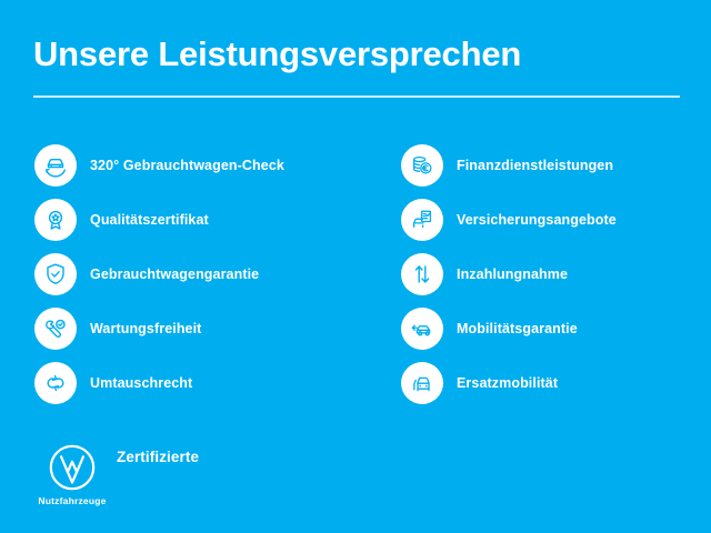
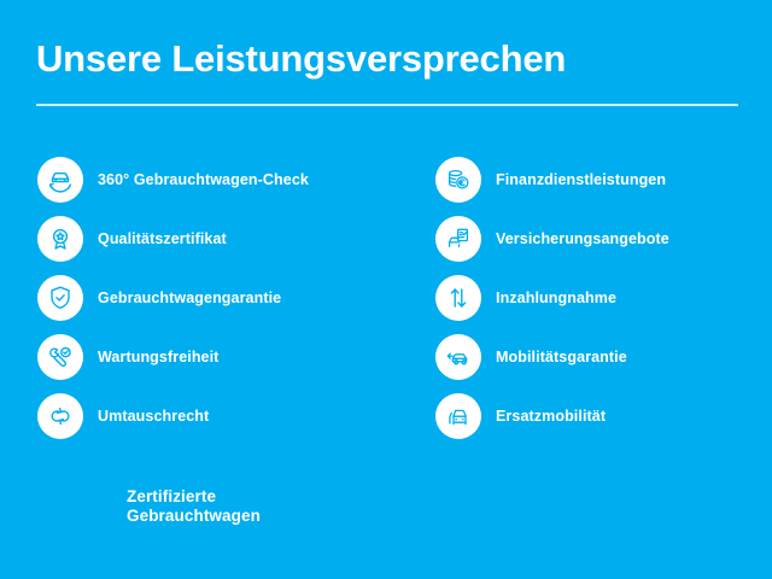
  Unsere Leistungsversprechen
- 320° Gebrauchtwagen-Check
+ 360° Gebrauchtwagen-Check
  Qualitätszertifikat
  Gebrauchtwagengarantie
  Wartungsfreiheit
  Umtauschrecht
  Finanzdienstleistungen
  Versicherungsangebote
  Inzahlungnahme
  Mobilitätsgarantie
  Ersatzmobilität
- Nutzfahrzeuge
  Zertifizierte
+ Gebrauchtwagen
